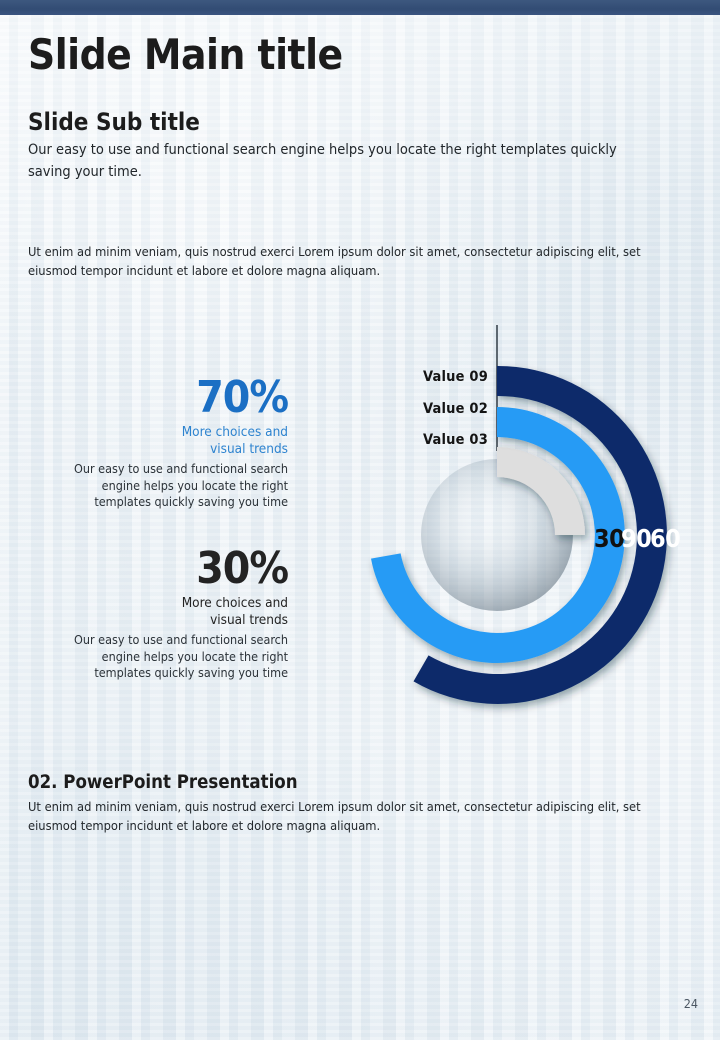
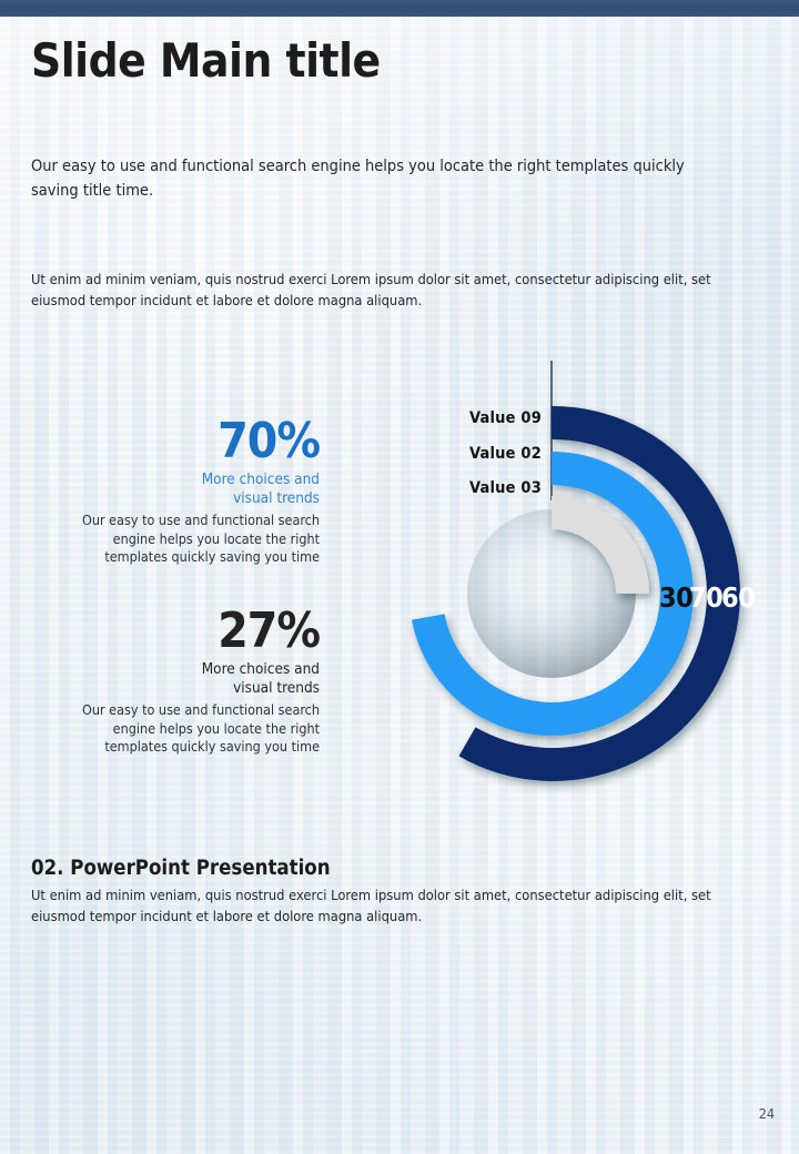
  Slide Main title
- Slide Sub title
- Our easy to use and functional search engine helps you locate the right templates quickly saving your time.
+ Our easy to use and functional search engine helps you locate the right templates quickly saving title time.
  Ut enim ad minim veniam, quis nostrud exerci Lorem ipsum dolor sit amet, consectetur adipiscing elit, set eiusmod tempor incidunt et labore et dolore magna aliquam.
  Value 09
  Value 02
  Value 03
  30
- 90
+ 70
  60
  70%
  More choices and
  visual trends
  Our easy to use and functional search
  engine helps you locate the right
  templates quickly saving you time
- 30%
+ 27%
  More choices and
  visual trends
  Our easy to use and functional search
  engine helps you locate the right
  templates quickly saving you time
  02. PowerPoint Presentation
  Ut enim ad minim veniam, quis nostrud exerci Lorem ipsum dolor sit amet, consectetur adipiscing elit, set eiusmod tempor incidunt et labore et dolore magna aliquam.
  24
